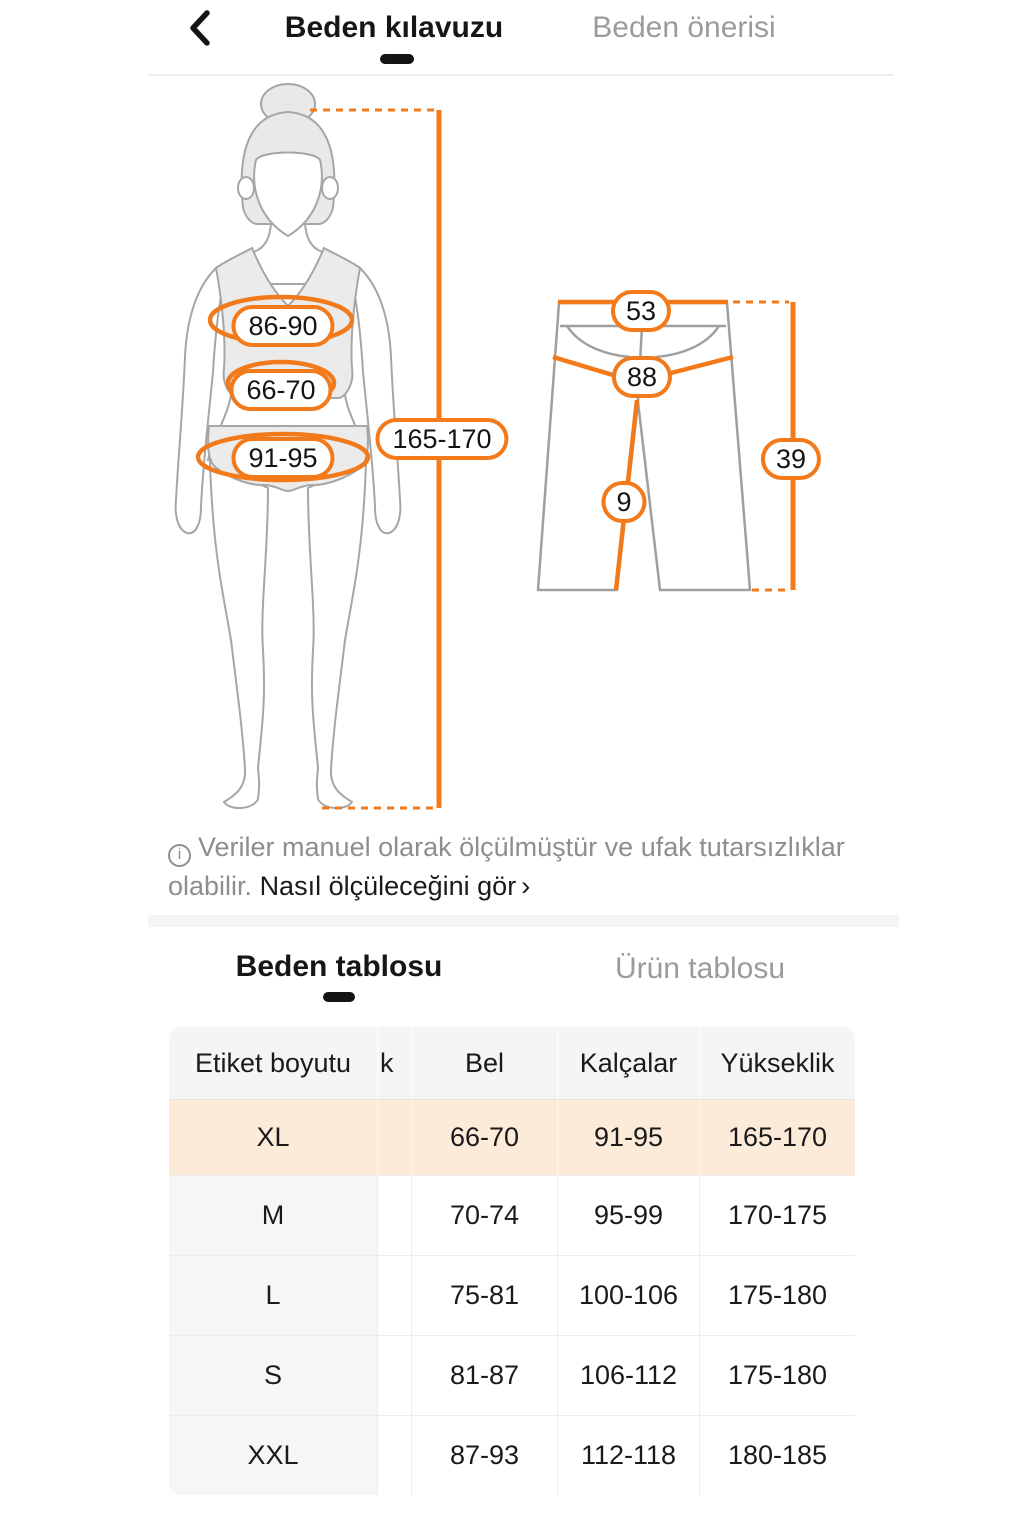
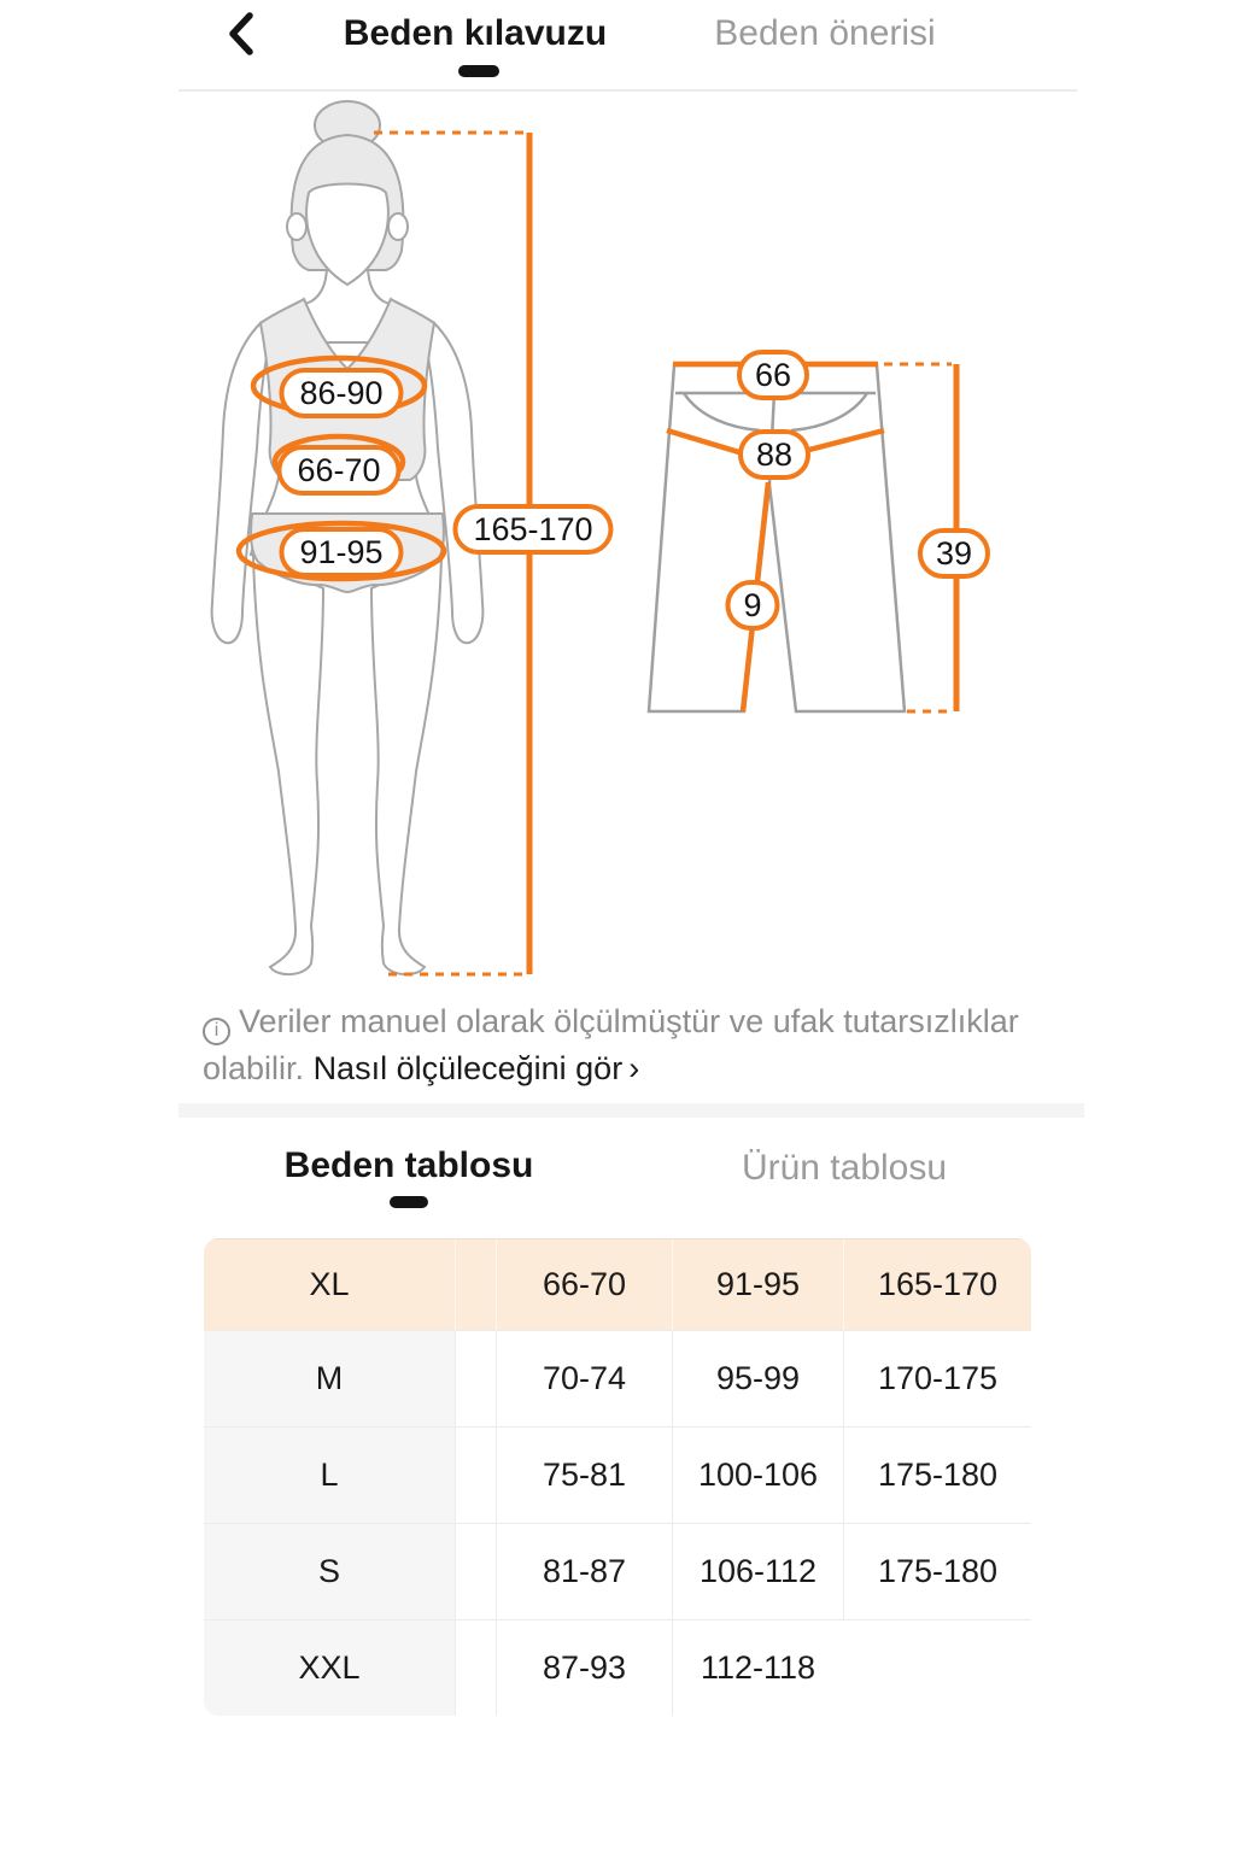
  Beden kılavuzu
  Beden önerisi
  86-90
  66-70
  91-95
  165-170
- 53
+ 66
  88
  9
  39
  i Veriler manuel olarak ölçülmüştür ve ufak tutarsızlıklar olabilir. Nasıl ölçüleceğini gör ›
  Beden tablosu
  Ürün tablosu
- Etiket boyutu
- k
- Bel
- Kalçalar
- Yükseklik
  XL
  66-70
  91-95
  165-170
  M
  70-74
  95-99
  170-175
  L
  75-81
  100-106
  175-180
  S
  81-87
  106-112
  175-180
  XXL
  87-93
  112-118
- 180-185
